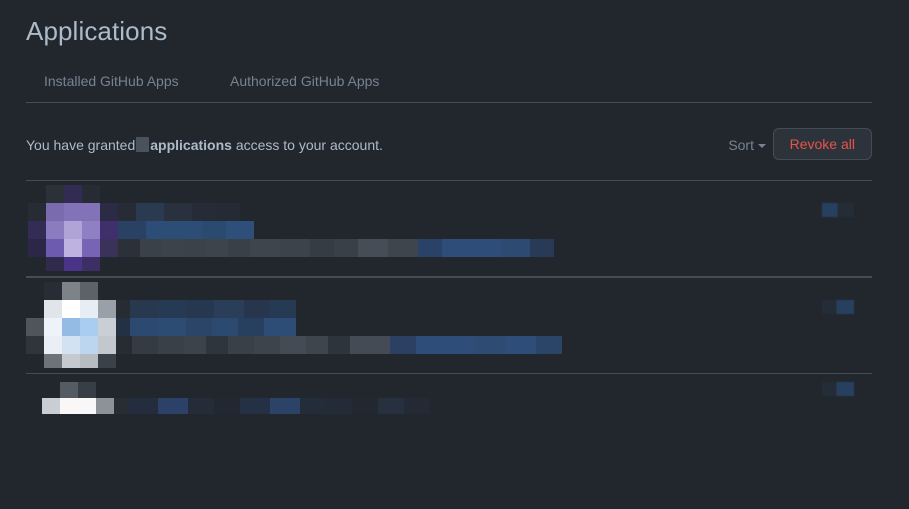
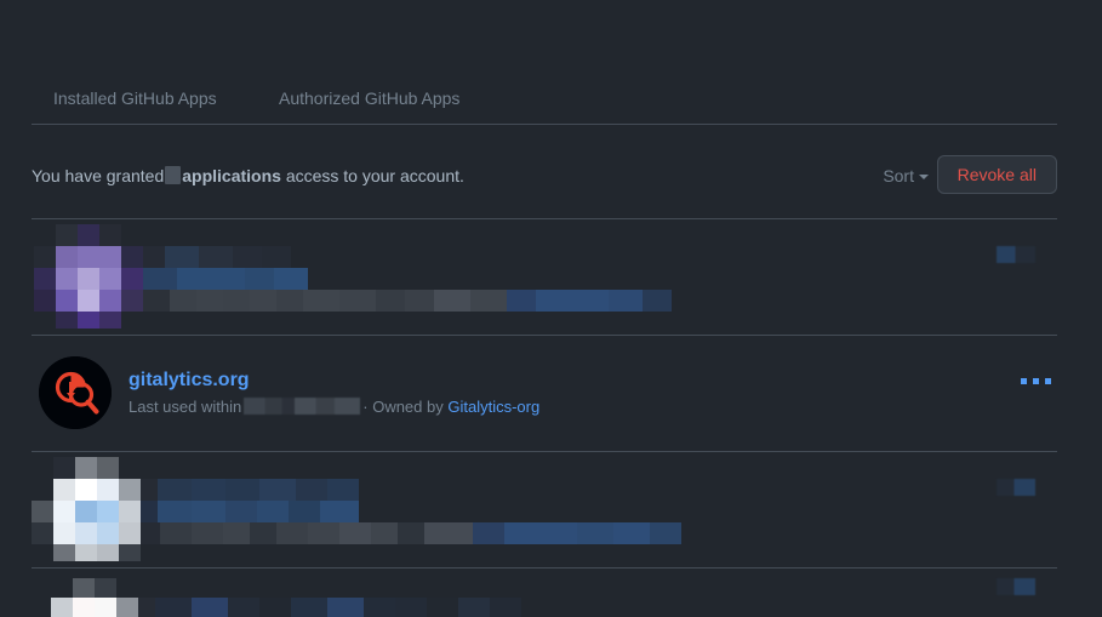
- Applications
  Installed GitHub Apps
  Authorized GitHub Apps
  You have granted applications access to your account.
  Sort
  Revoke all
+ gitalytics.org
+ Last used within · Owned by Gitalytics-org
